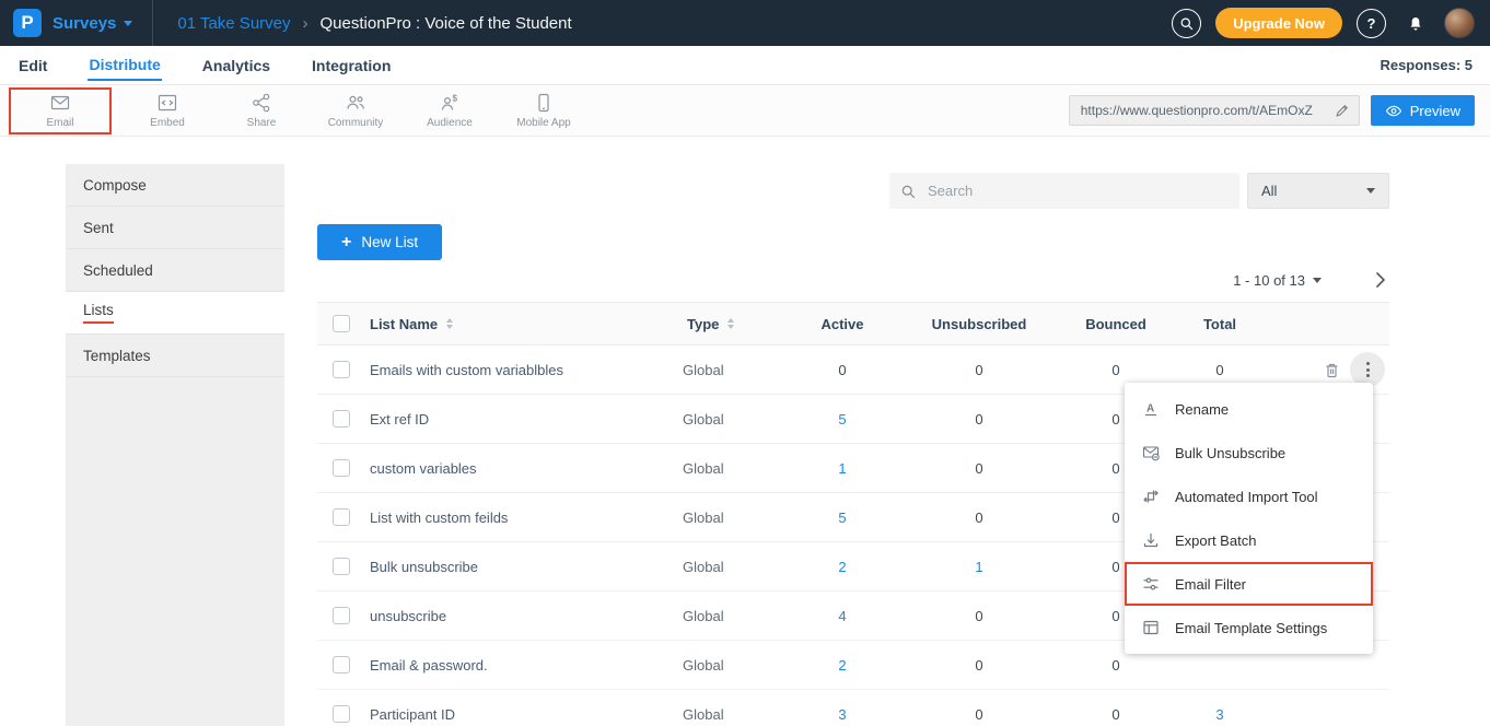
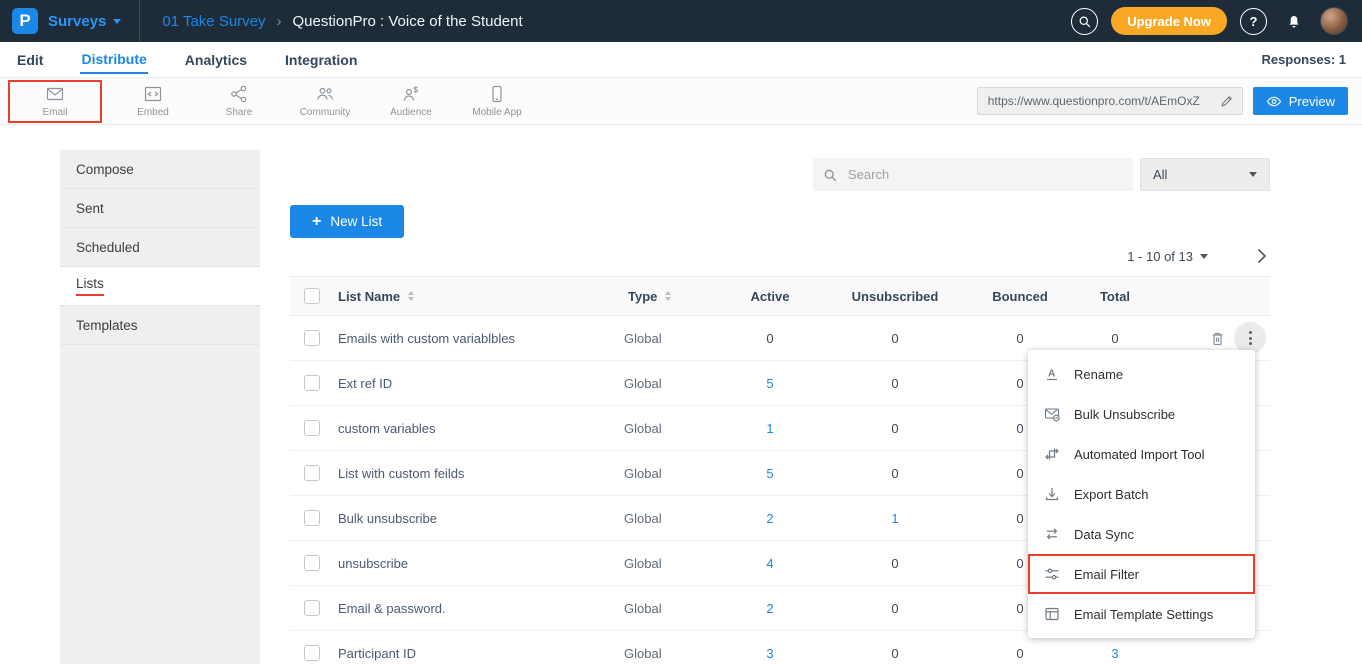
  P
  Surveys
  01 Take Survey
  ›
  QuestionPro : Voice of the Student
  Upgrade Now
  ?
  Edit
  Distribute
  Analytics
  Integration
- Responses: 5
+ Responses: 1
  Email
  Embed
  Share
  Community
  $
  Audience
  Mobile App
  https://www.questionpro.com/t/AEmOxZ
  Preview
  Compose
  Sent
  Scheduled
  Lists
  Templates
  Search
  All
  +
  New List
  1 - 10 of 13
  List Name
  Type
  Active
  Unsubscribed
  Bounced
  Total
  Emails with custom variablbles
  Global
  0
  0
  0
  0
  Ext ref ID
  Global
  5
  0
  0
  custom variables
  Global
  1
  0
  0
  List with custom feilds
  Global
  5
  0
  0
  Bulk unsubscribe
  Global
  2
  1
  0
  unsubscribe
  Global
  4
  0
  0
  Email & password.
  Global
  2
  0
  0
  Participant ID
  Global
  3
  0
  0
  3
  A
  Rename
  Bulk Unsubscribe
  Automated Import Tool
  Export Batch
+ Data Sync
  Email Filter
  Email Template Settings
